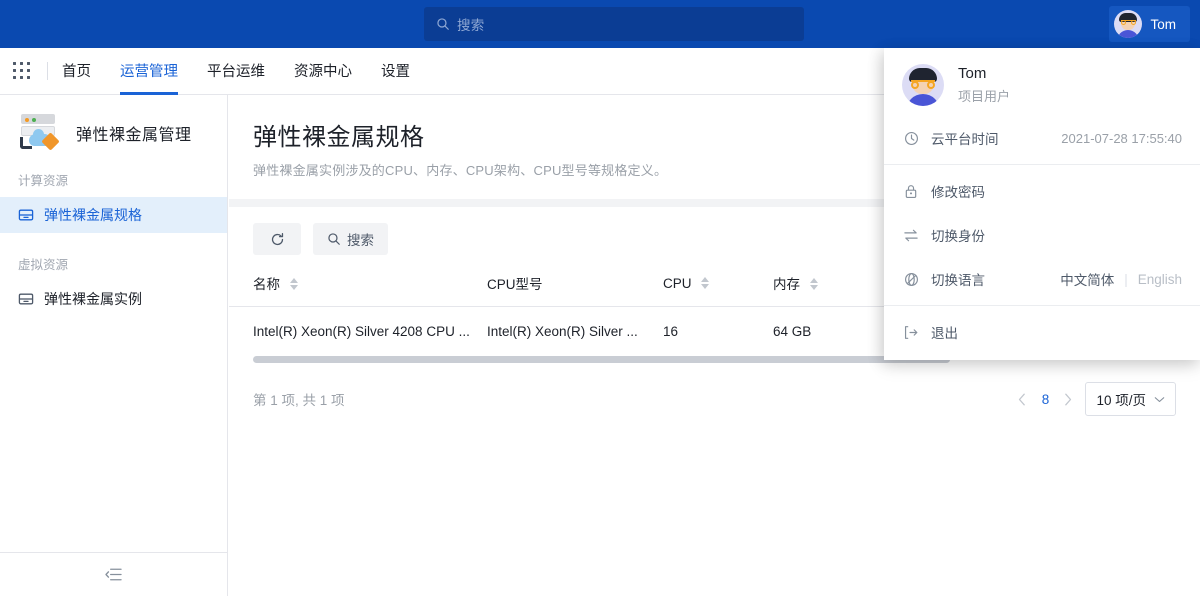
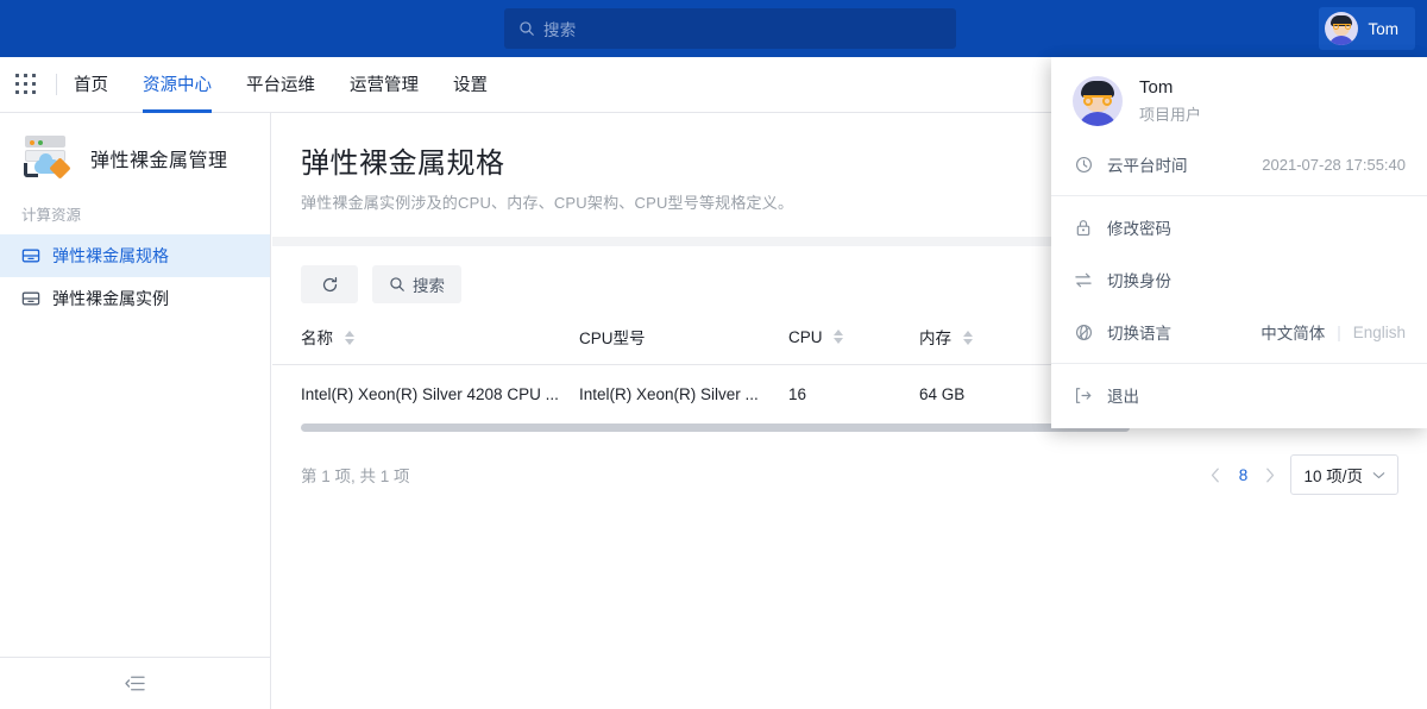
  搜索
  Tom
  首页
- 运营管理
+ 资源中心
  平台运维
- 资源中心
+ 运营管理
  设置
  弹性裸金属管理
  计算资源
  弹性裸金属规格
- 虚拟资源
  弹性裸金属实例
  弹性裸金属规格
  弹性裸金属实例涉及的CPU、内存、CPU架构、CPU型号等规格定义。
  搜索
  名称	CPU型号	CPU	内存
  Intel(R) Xeon(R) Silver 4208 CPU ...	Intel(R) Xeon(R) Silver ...	16	64 GB
  第 1 项, 共 1 项
  8
  10 项/页
  Tom
  项目用户
  云平台时间
  2021-07-28 17:55:40
  修改密码
  切换身份
  切换语言
  中文简体
  English
  退出
